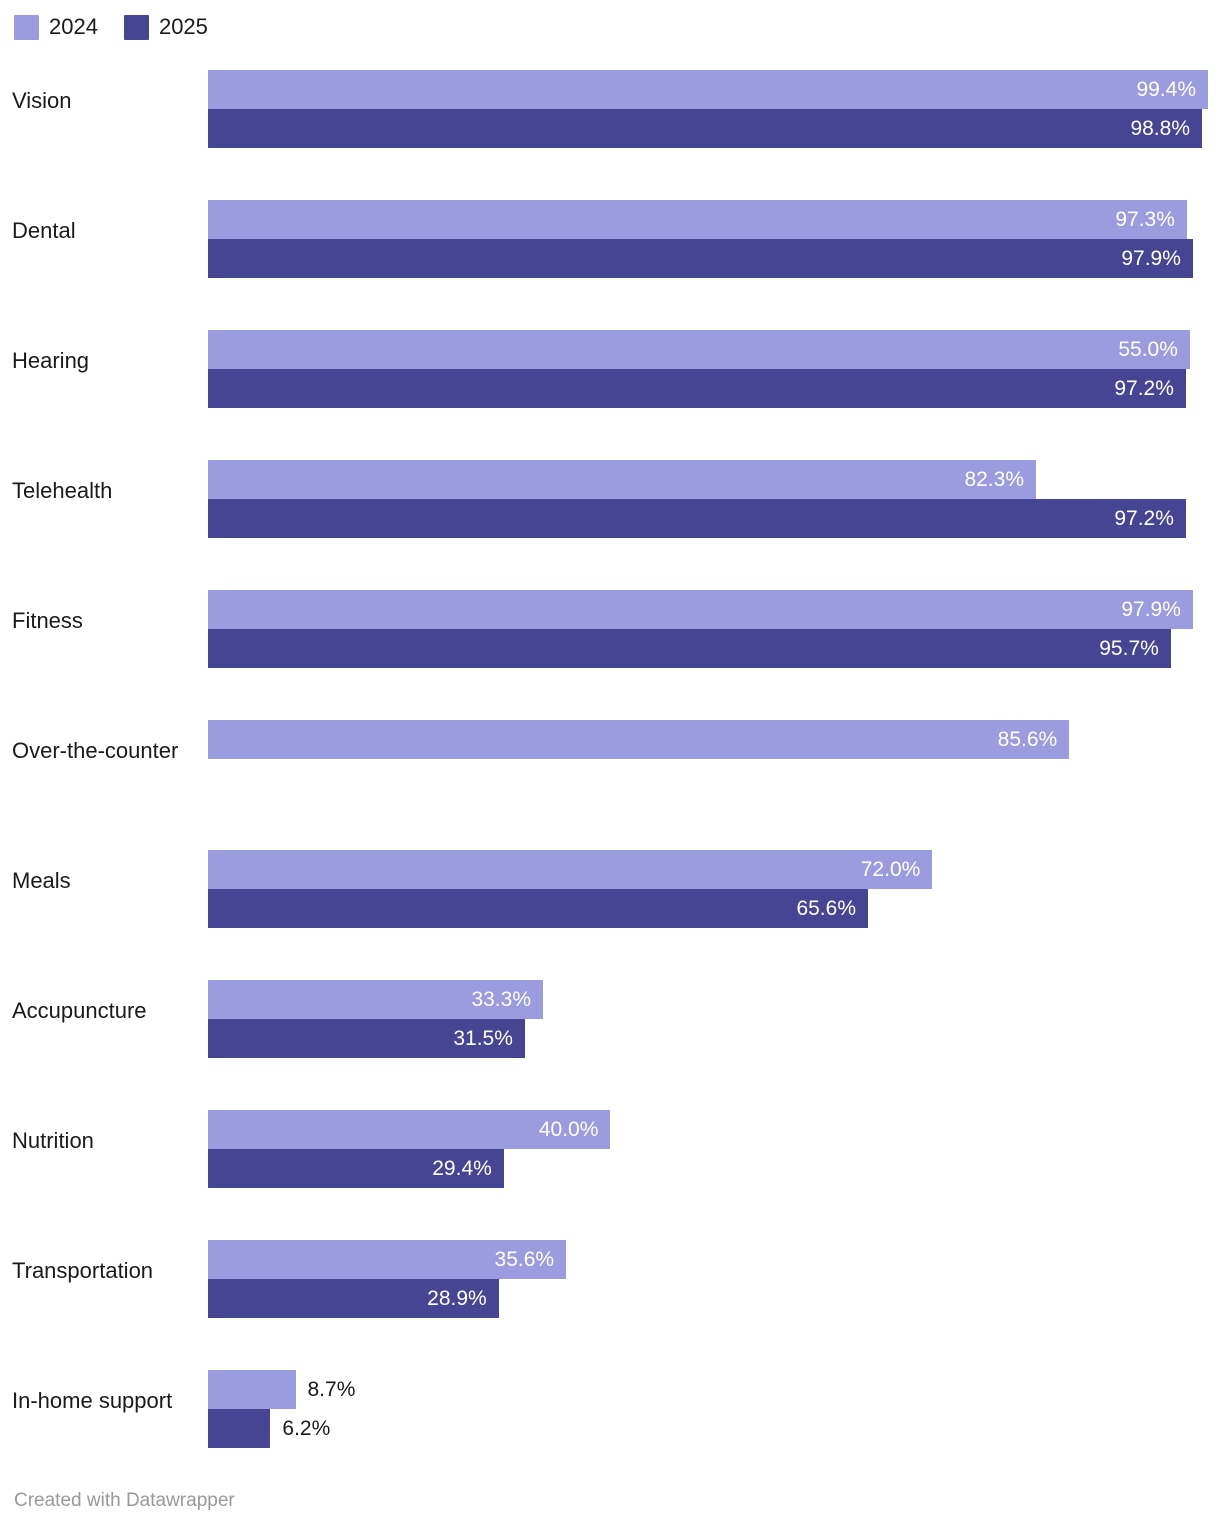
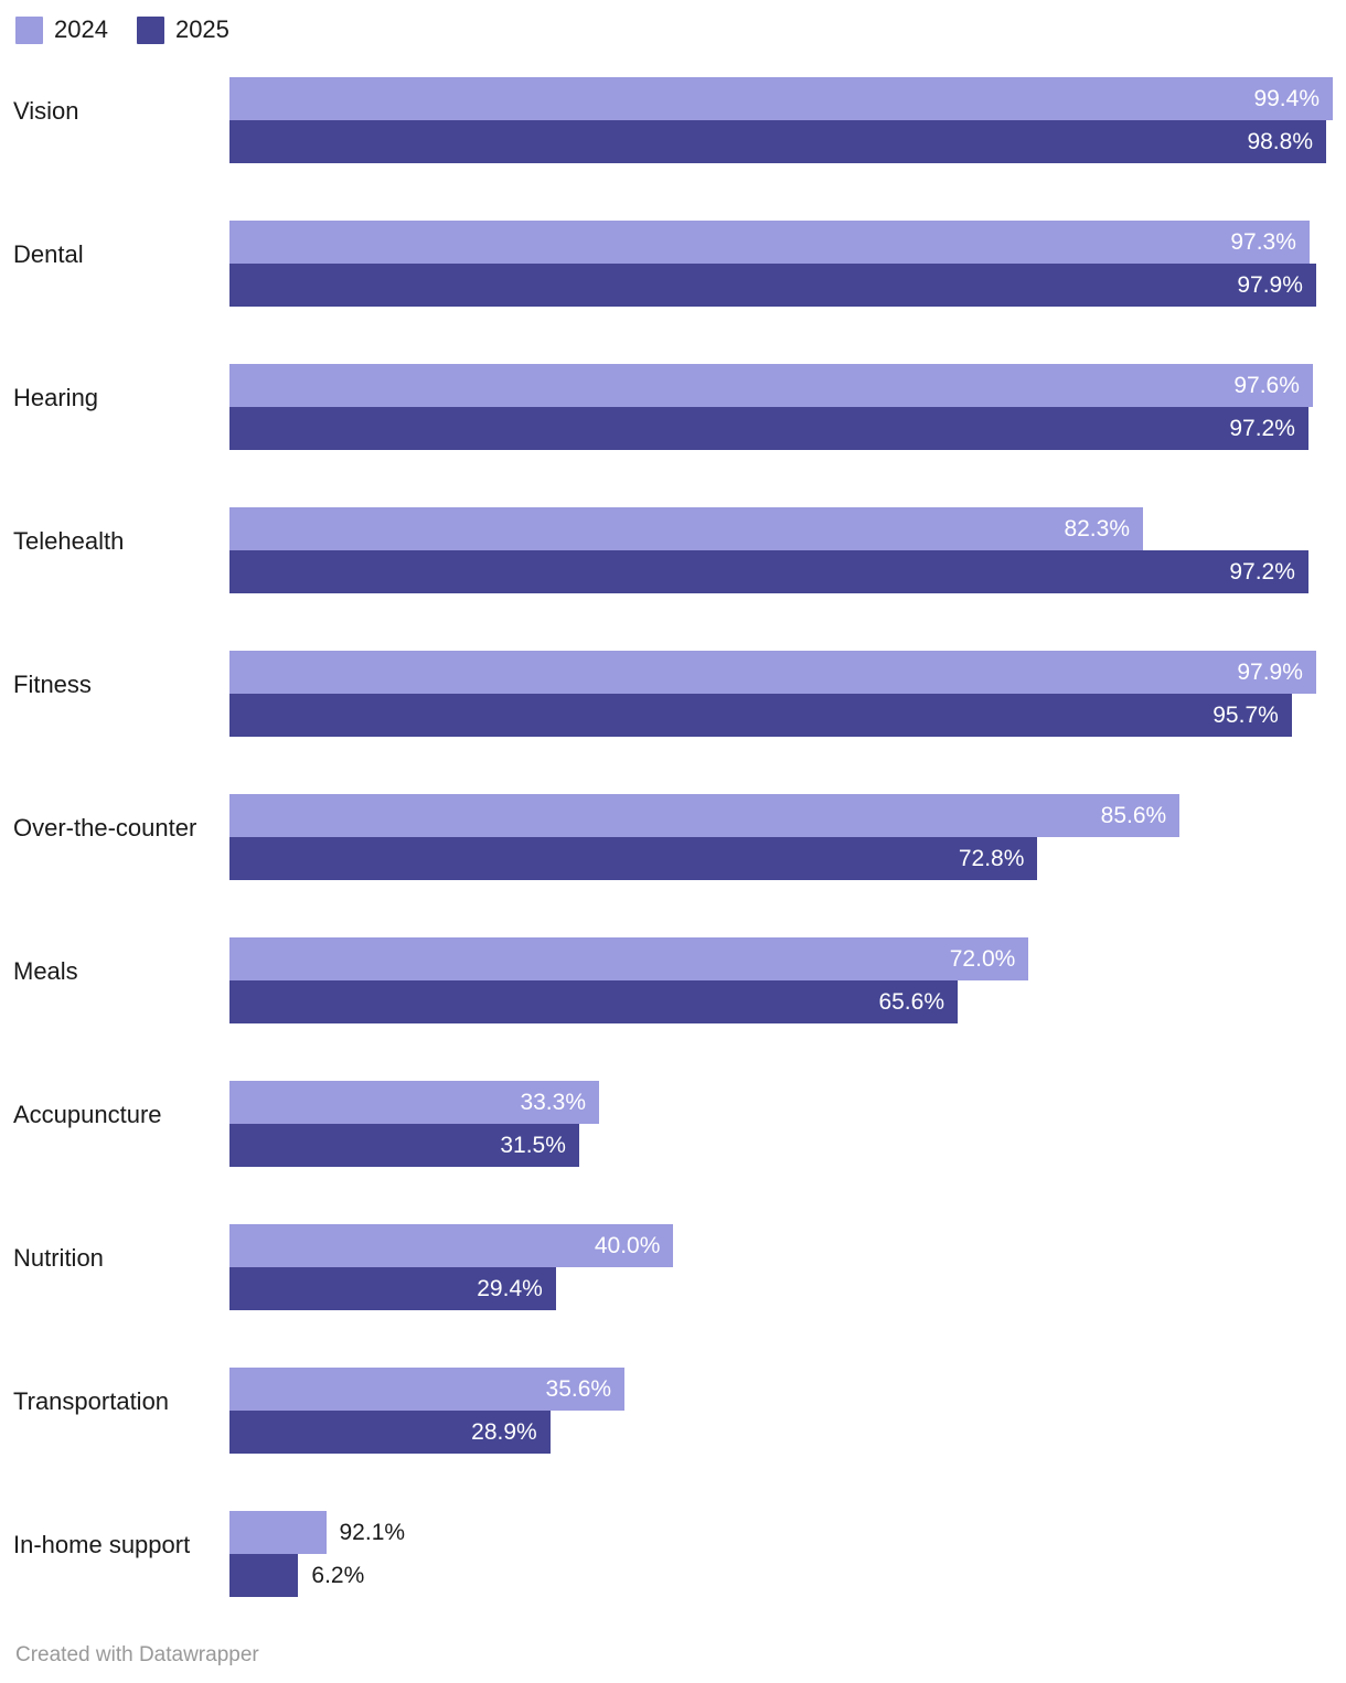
  2024
  2025
  Vision
  99.4%
  98.8%
  Dental
  97.3%
  97.9%
  Hearing
- 55.0%
+ 97.6%
  97.2%
  Telehealth
  82.3%
  97.2%
  Fitness
  97.9%
  95.7%
  Over-the-counter
  85.6%
+ 72.8%
  Meals
  72.0%
  65.6%
  Accupuncture
  33.3%
  31.5%
  Nutrition
  40.0%
  29.4%
  Transportation
  35.6%
  28.9%
  In-home support
- 8.7%
+ 92.1%
  6.2%
  Created with Datawrapper
